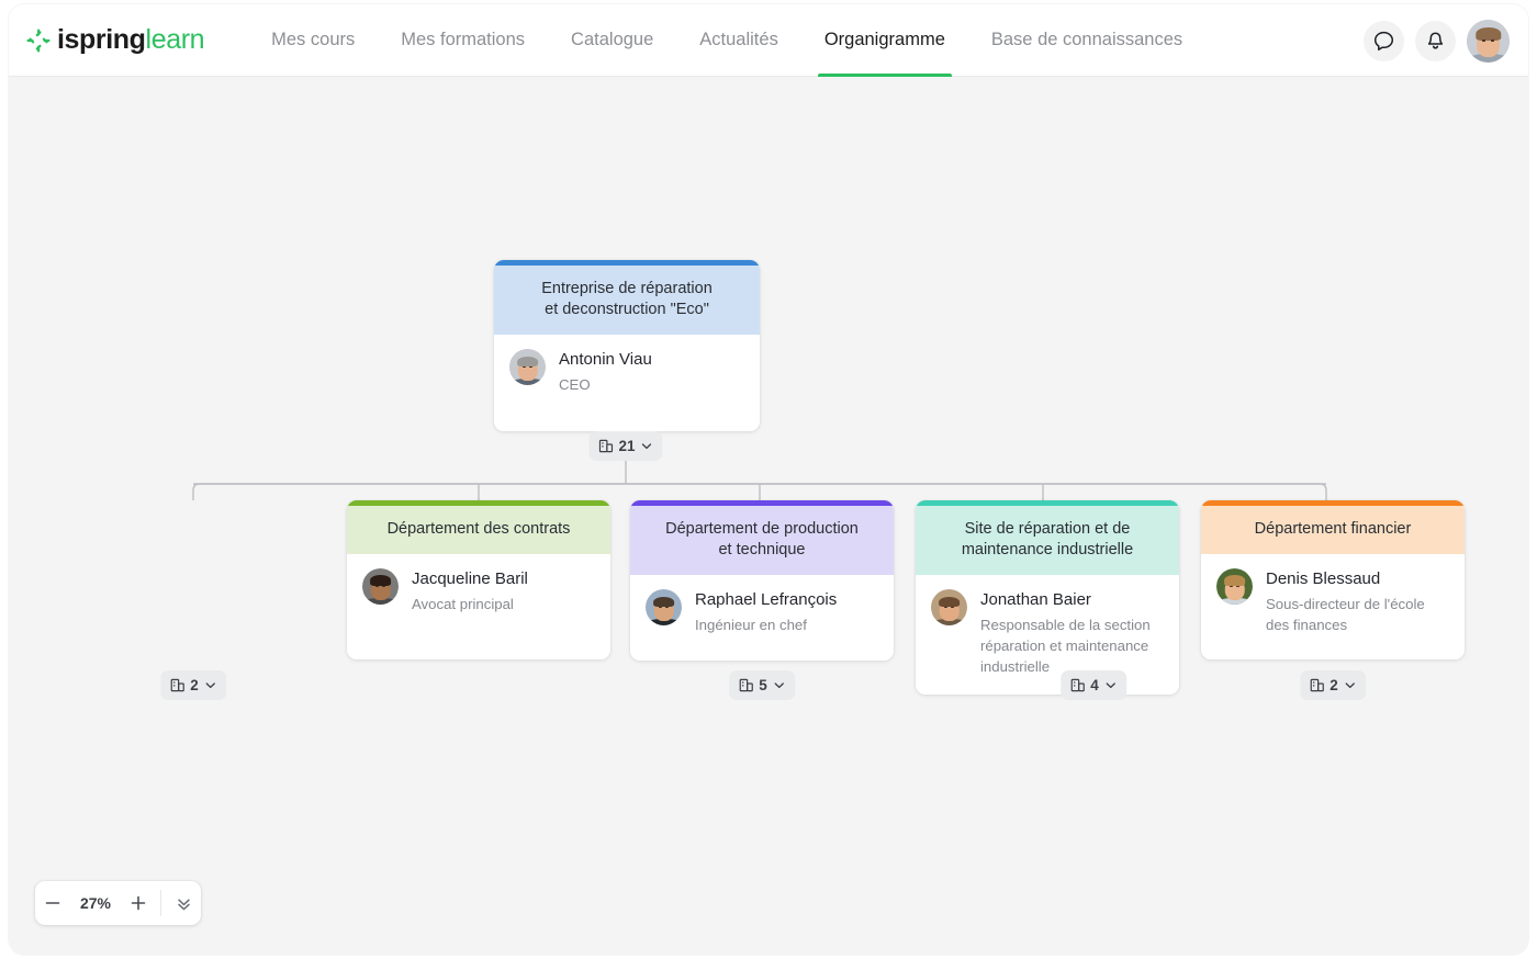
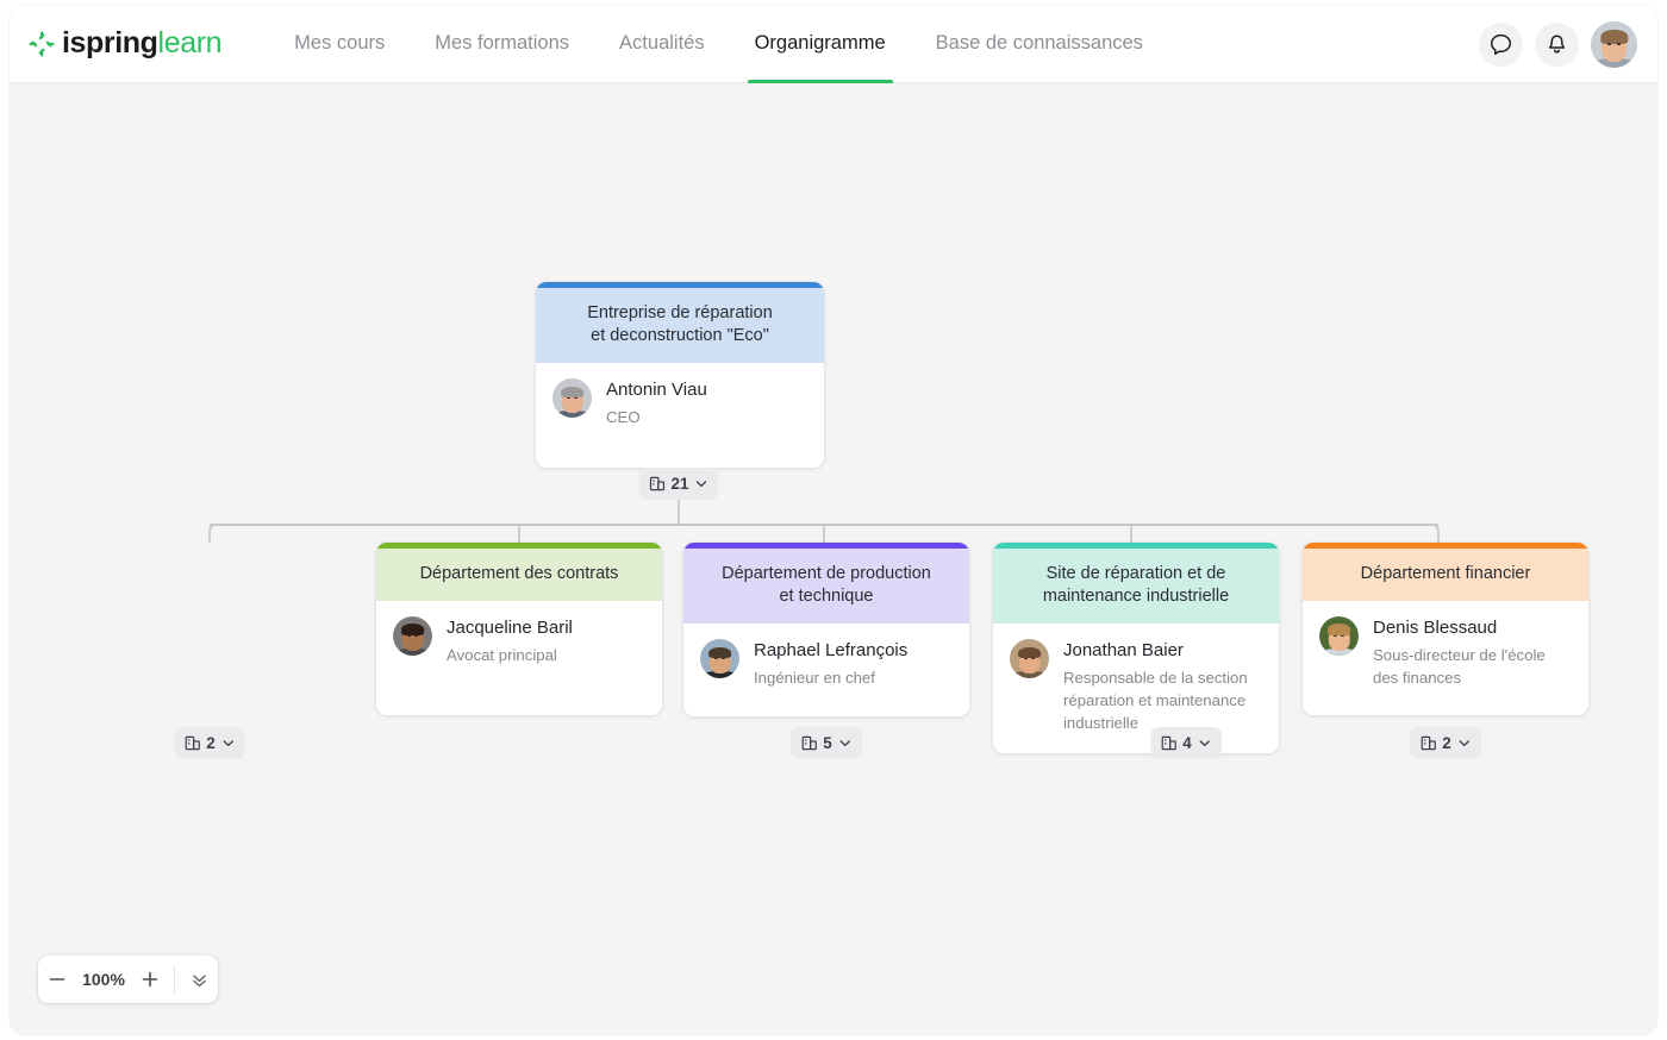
  ispring
  learn
  Mes cours
  Mes formations
- Catalogue
  Actualités
  Organigramme
  Base de connaissances
  Entreprise de réparation
  et deconstruction "Eco"
  Antonin Viau
  CEO
  21
  2
  Département des contrats
  Jacqueline Baril
  Avocat principal
  Département de production
  et technique
  Raphael Lefrançois
  Ingénieur en chef
  5
  Site de réparation et de
  maintenance industrielle
  Jonathan Baier
  Responsable de la section réparation et maintenance industrielle
  4
  Département financier
  Denis Blessaud
  Sous-directeur de l'école des finances
  2
- 27%
+ 100%
